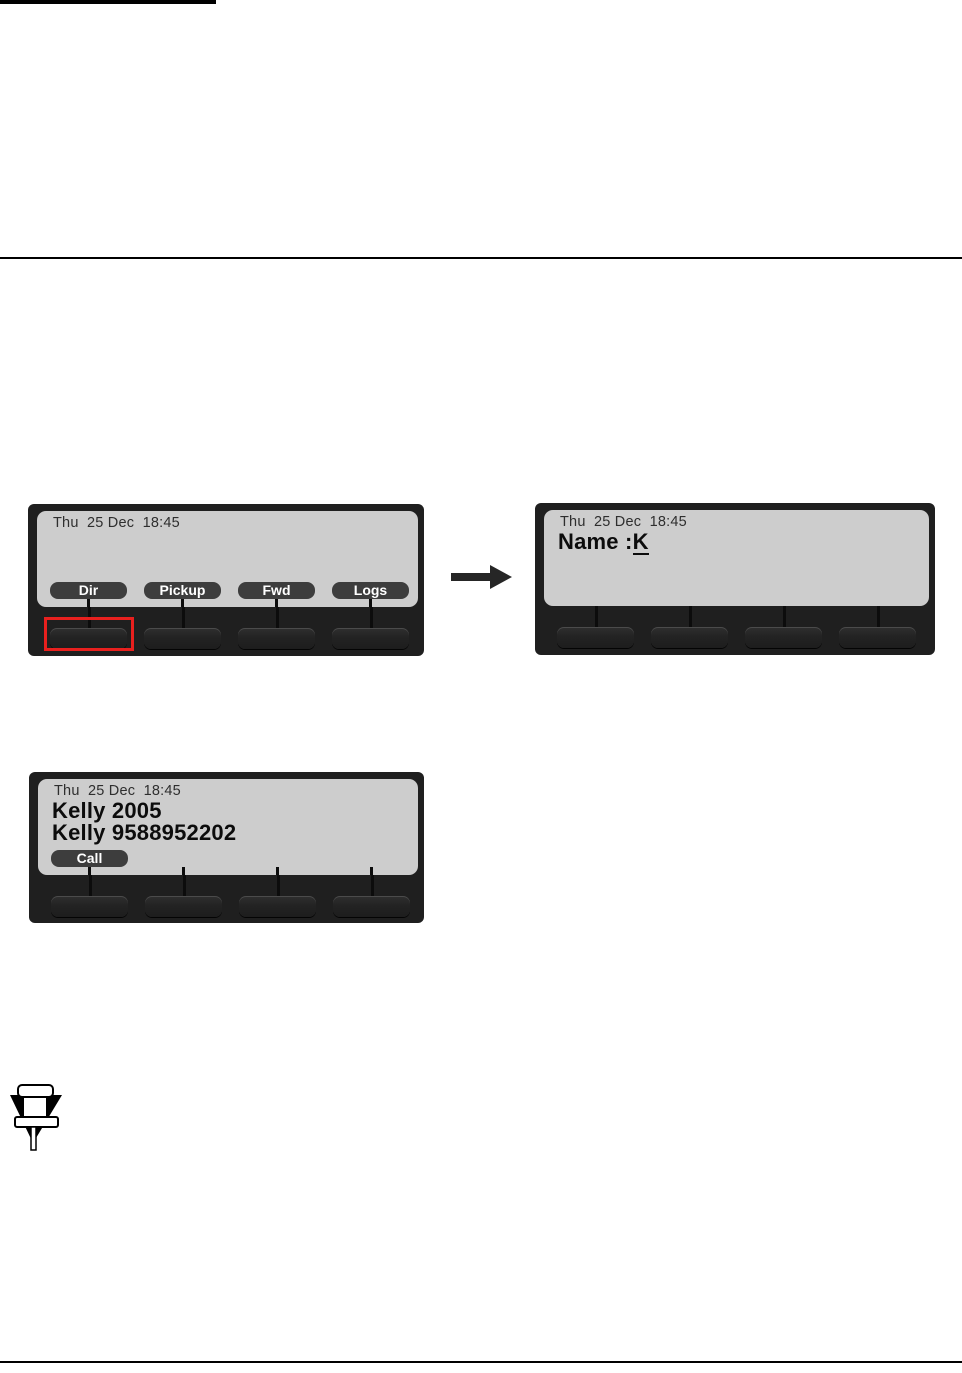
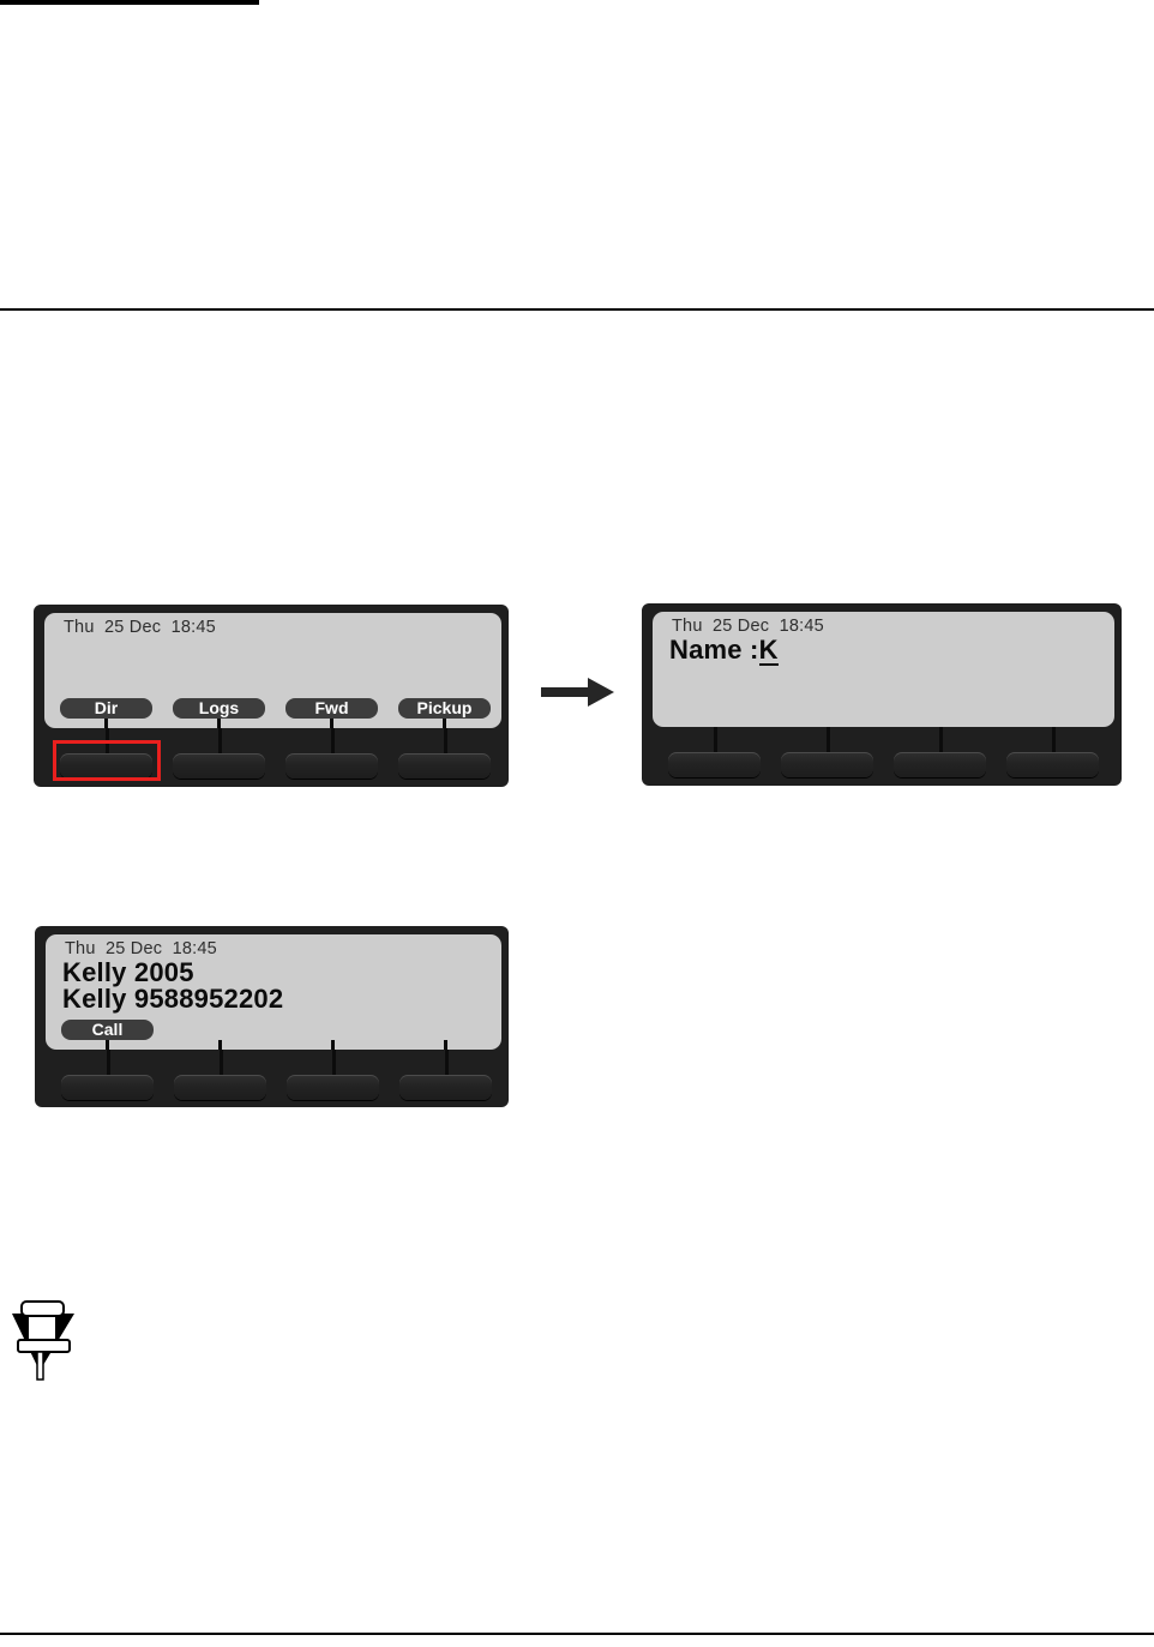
  Thu 25 Dec 18:45
  Dir
- Pickup
+ Logs
  Fwd
- Logs
+ Pickup
  Thu 25 Dec 18:45
  Name :K
  Thu 25 Dec 18:45
  Kelly 2005
  Kelly 9588952202
  Call
